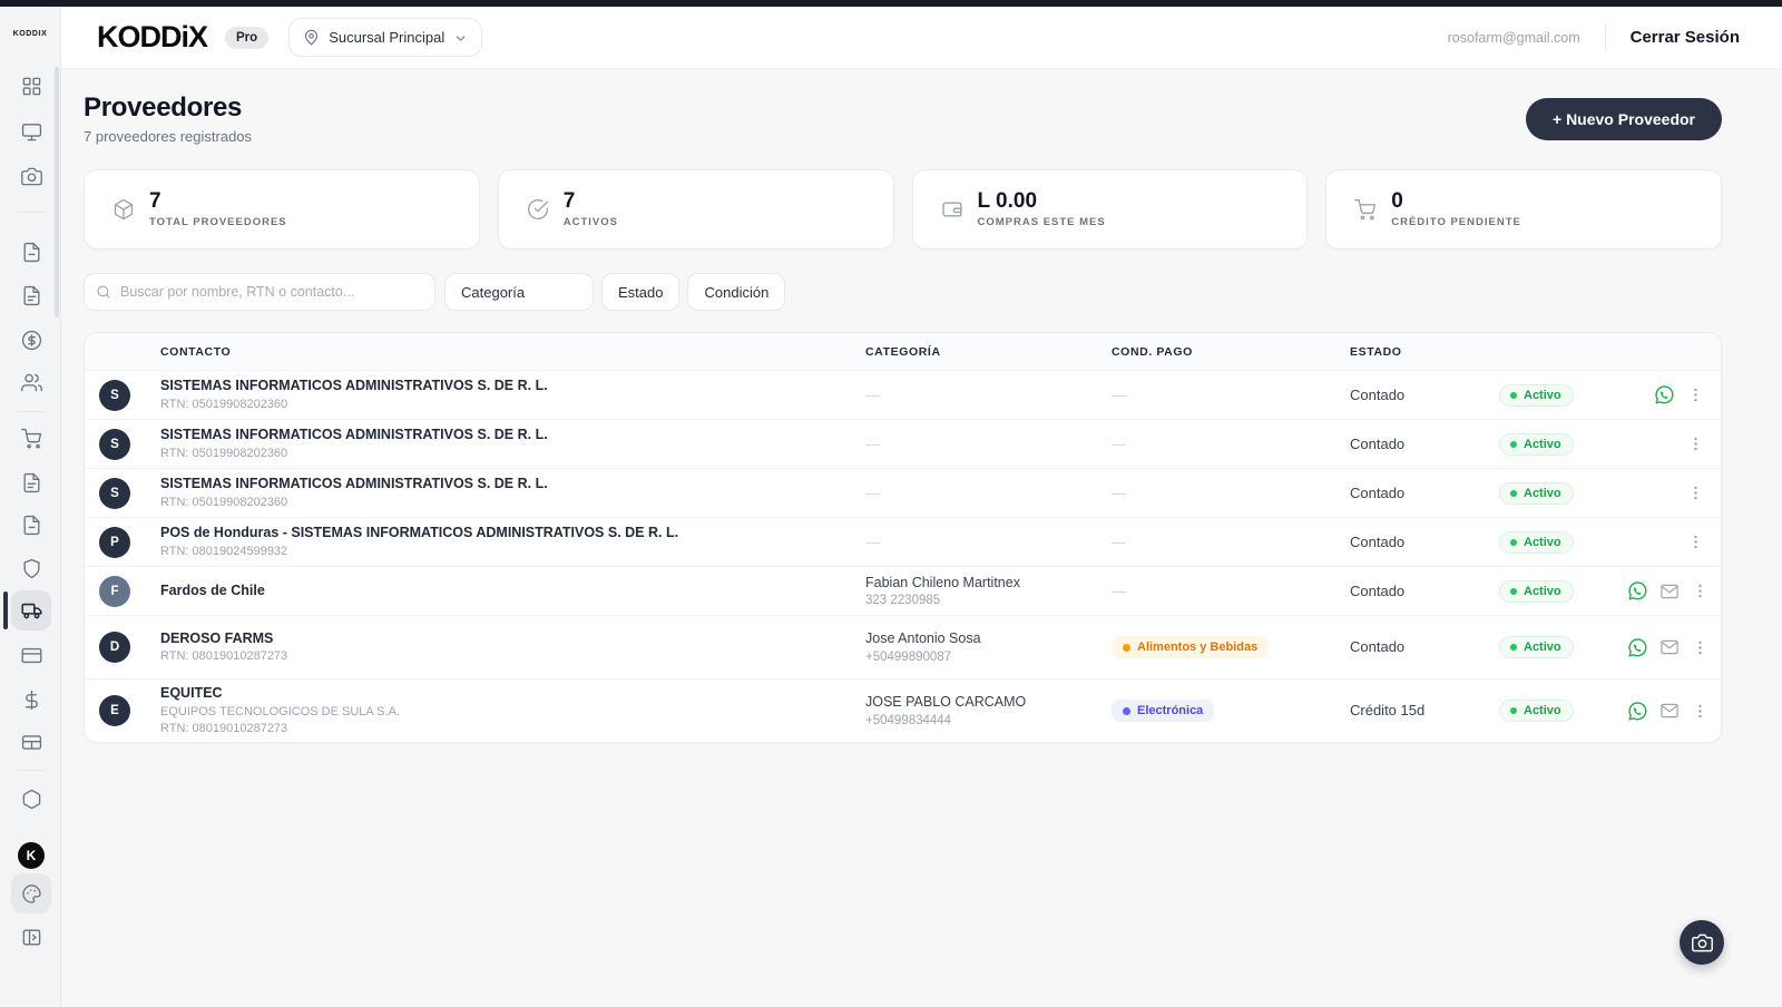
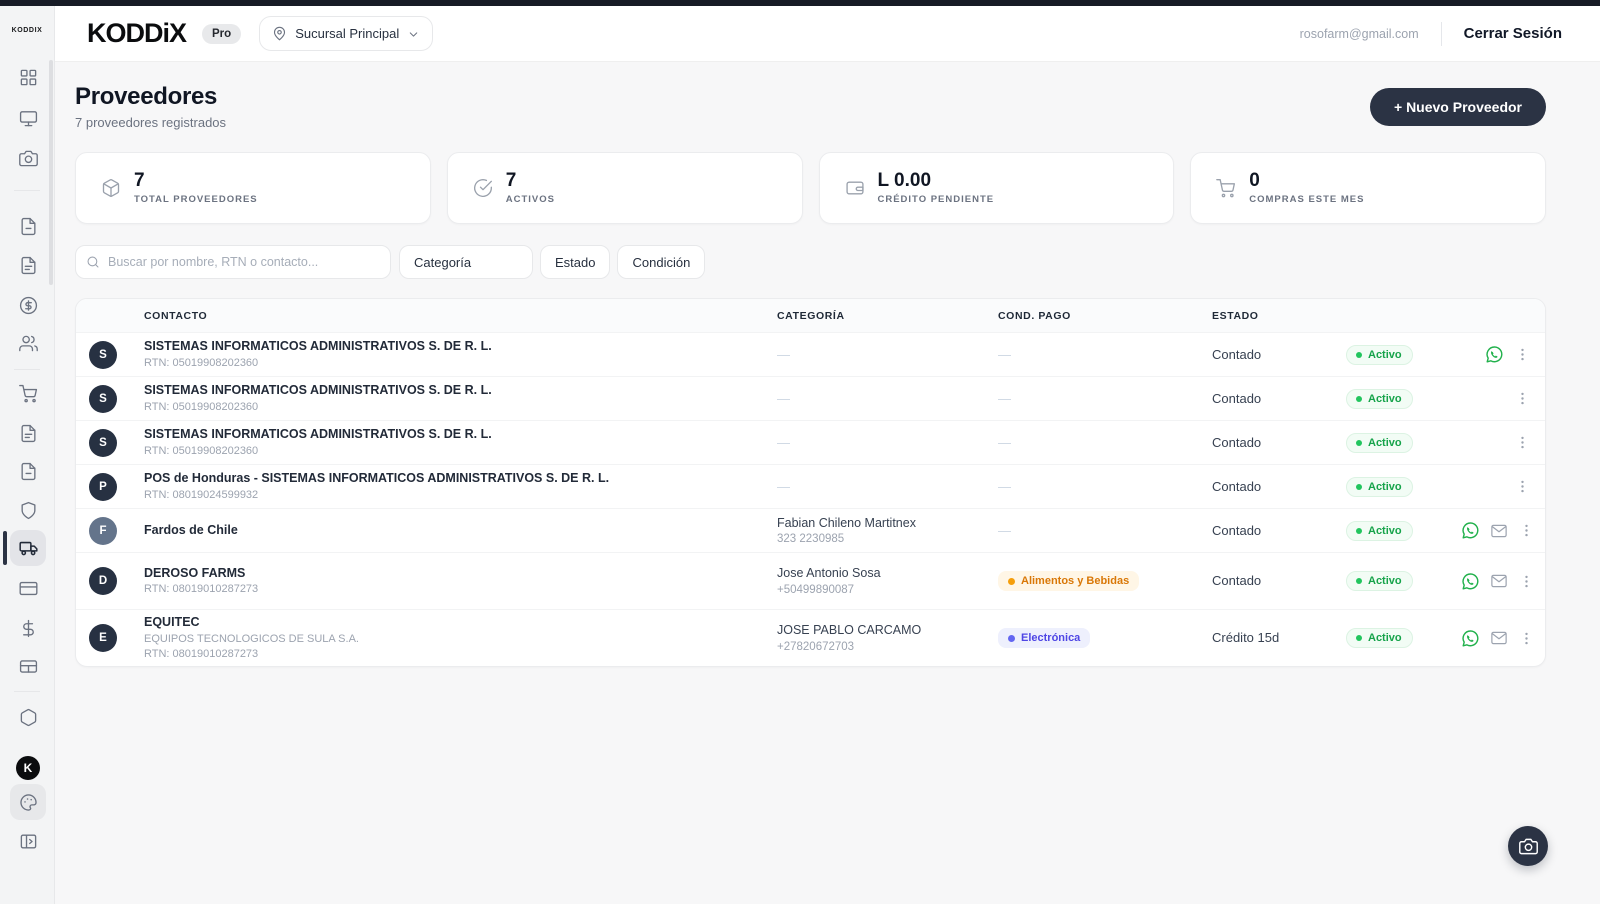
  K
  KODDiX
  Pro
  Sucursal Principal
  rosofarm@gmail.com
  Cerrar Sesión
  Proveedores
  7 proveedores registrados
  + Nuevo Proveedor
  7
  TOTAL PROVEEDORES
  7
  ACTIVOS
  L 0.00
- COMPRAS ESTE MES
+ CRÉDITO PENDIENTE
  0
- CRÉDITO PENDIENTE
+ COMPRAS ESTE MES
  Buscar por nombre, RTN o contacto...
  Categoría
  Estado
  Condición
  CONTACTO
  CATEGORÍA
  COND. PAGO
  ESTADO
  S
  SISTEMAS INFORMATICOS ADMINISTRATIVOS S. DE R. L.
  RTN: 05019908202360
  —
  —
  Contado
  Activo
  S
  SISTEMAS INFORMATICOS ADMINISTRATIVOS S. DE R. L.
  RTN: 05019908202360
  —
  —
  Contado
  Activo
  S
  SISTEMAS INFORMATICOS ADMINISTRATIVOS S. DE R. L.
  RTN: 05019908202360
  —
  —
  Contado
  Activo
  P
  POS de Honduras - SISTEMAS INFORMATICOS ADMINISTRATIVOS S. DE R. L.
  RTN: 08019024599932
  —
  —
  Contado
  Activo
  F
  Fardos de Chile
  Fabian Chileno Martitnex
  323 2230985
  —
  Contado
  Activo
  D
  DEROSO FARMS
  RTN: 08019010287273
  Jose Antonio Sosa
  +50499890087
  Alimentos y Bebidas
  Contado
  Activo
  E
  EQUITEC
  EQUIPOS TECNOLOGICOS DE SULA S.A.
  RTN: 08019010287273
  JOSE PABLO CARCAMO
- +50499834444
+ +27820672703
  Electrónica
  Crédito 15d
  Activo
